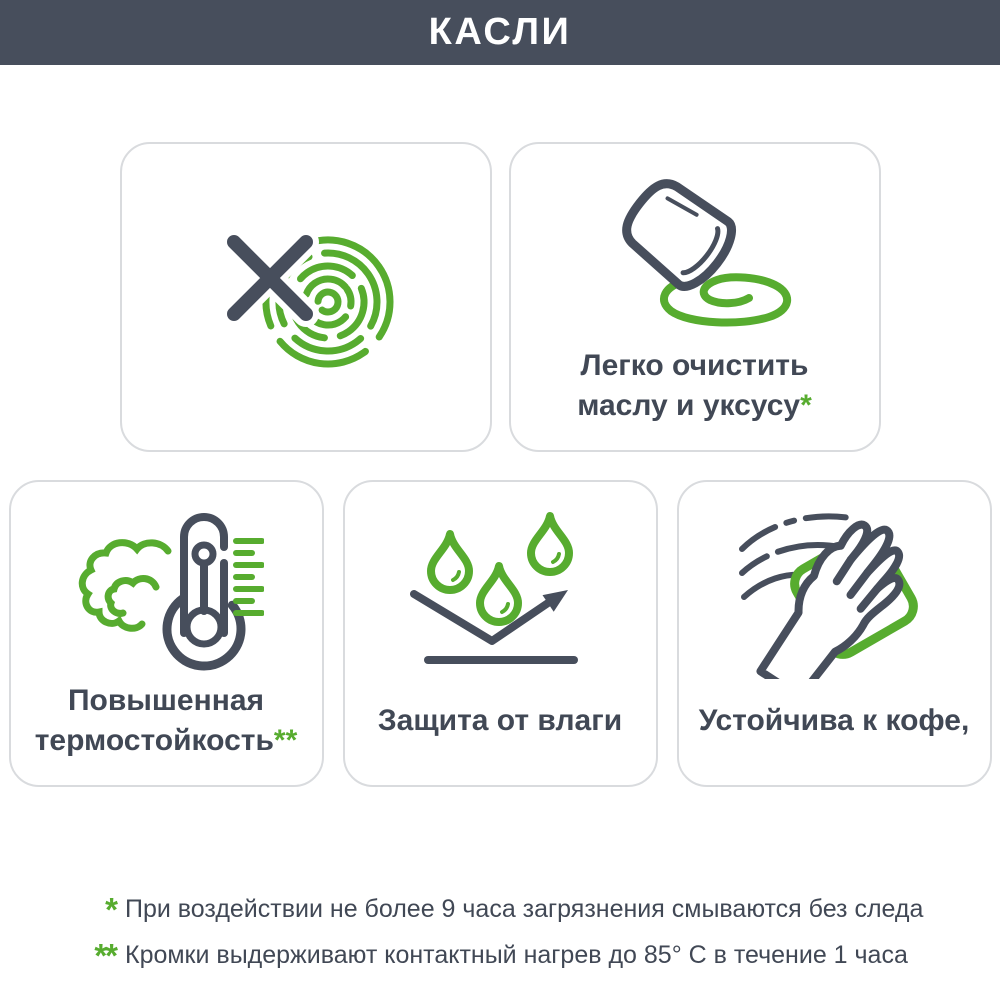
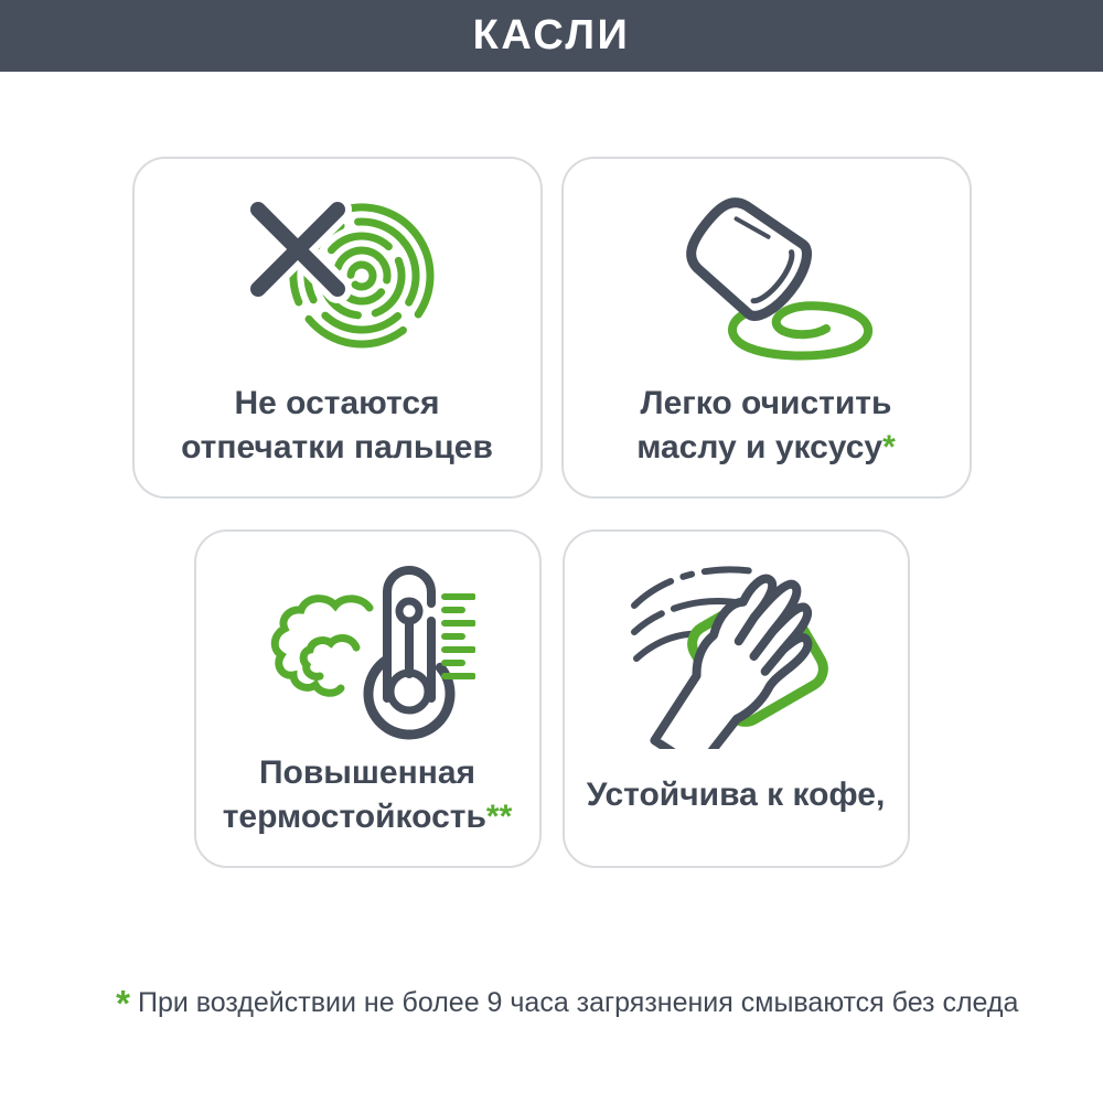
  КАСЛИ
+ Не остаются
+ отпечатки пальцев
  Легко очистить
  маслу и уксусу*
  Повышенная
  термостойкость**
- Защита от влаги
  Устойчива к кофе,
  *
  При воздействии не более 9 часа загрязнения смываются без следа
- **
- Кромки выдерживают контактный нагрев до 85° С в течение 1 часа
